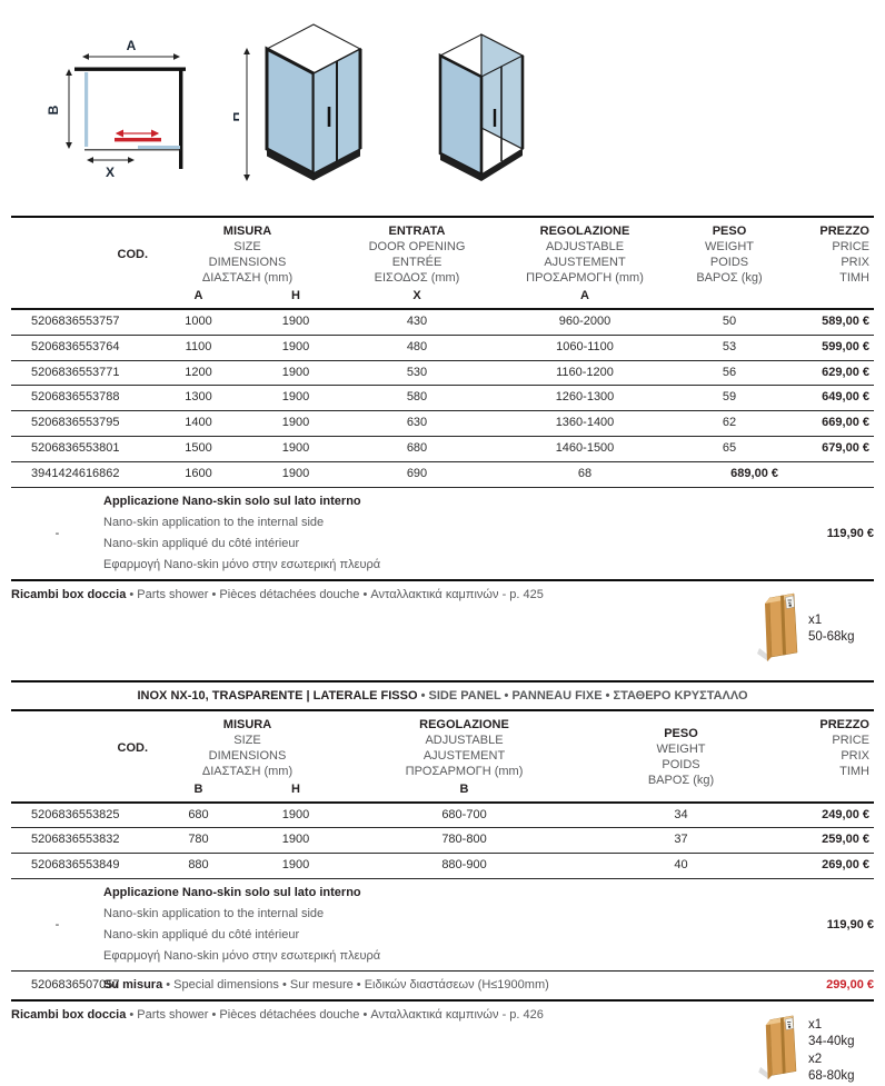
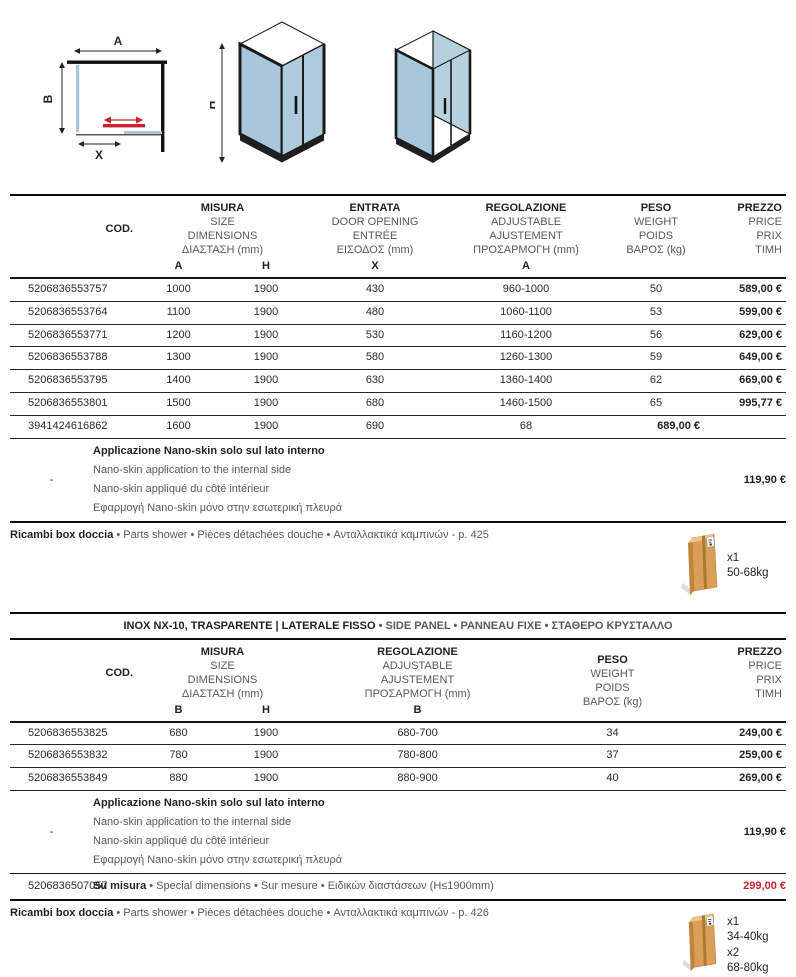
  A
  X
  COD.
  MISURA
  SIZE
  DIMENSIONS
  ΔΙΑΣΤΑΣΗ (mm)
  ENTRATA
  DOOR OPENING
  ENTRÉE
  ΕΙΣΟΔΟΣ (mm)
  REGOLAZIONE
  ADJUSTABLE
  AJUSTEMENT
  ΠΡΟΣΑΡΜΟΓΗ (mm)
  PESO
  WEIGHT
  POIDS
  ΒΑΡΟΣ (kg)
  PREZZO
  PRICE
  PRIX
  ΤΙΜΗ
  A
  H
  X
  A
  5206836553757
  1000
  1900
  430
- 960-2000
+ 960-1000
  50
  589,00 €
  5206836553764
  1100
  1900
  480
  1060-1100
  53
  599,00 €
  5206836553771
  1200
  1900
  530
  1160-1200
  56
  629,00 €
  5206836553788
  1300
  1900
  580
  1260-1300
  59
  649,00 €
  5206836553795
  1400
  1900
  630
  1360-1400
  62
  669,00 €
  5206836553801
  1500
  1900
  680
  1460-1500
  65
- 679,00 €
+ 995,77 €
  3941424616862
  1600
  1900
  690
  68
  689,00 €
  -
  Applicazione Nano-skin solo sul lato interno
  Nano-skin application to the internal side
  Nano-skin appliqué du côté intérieur
  Εφαρμογή Nano-skin μόνο στην εσωτερική πλευρά
  119,90 €
  Ricambi box doccia • Parts shower • Pièces détachées douche • Ανταλλακτικά καμπινών - p. 425
  x1
  50-68kg
  INOX NX-10, TRASPARENTE | LATERALE FISSO • SIDE PANEL • PANNEAU FIXE • ΣΤΑΘΕΡΟ ΚΡΥΣΤΑΛΛΟ
  COD.
  MISURA
  SIZE
  DIMENSIONS
  ΔΙΑΣΤΑΣΗ (mm)
  REGOLAZIONE
  ADJUSTABLE
  AJUSTEMENT
  ΠΡΟΣΑΡΜΟΓΗ (mm)
  PESO
  WEIGHT
  POIDS
  ΒΑΡΟΣ (kg)
  PREZZO
  PRICE
  PRIX
  ΤΙΜΗ
  B
  H
  B
  5206836553825
  680
  1900
  680-700
  34
  249,00 €
  5206836553832
  780
  1900
  780-800
  37
  259,00 €
  5206836553849
  880
  1900
  880-900
  40
  269,00 €
  -
  Applicazione Nano-skin solo sul lato interno
  Nano-skin application to the internal side
  Nano-skin appliqué du côté intérieur
  Εφαρμογή Nano-skin μόνο στην εσωτερική πλευρά
  119,90 €
  5206836507057
  Su misura • Special dimensions • Sur mesure • Ειδικών διαστάσεων (H≤1900mm)
  299,00 €
  Ricambi box doccia • Parts shower • Pièces détachées douche • Ανταλλακτικά καμπινών - p. 426
  x1
  34-40kg
  x2
  68-80kg
